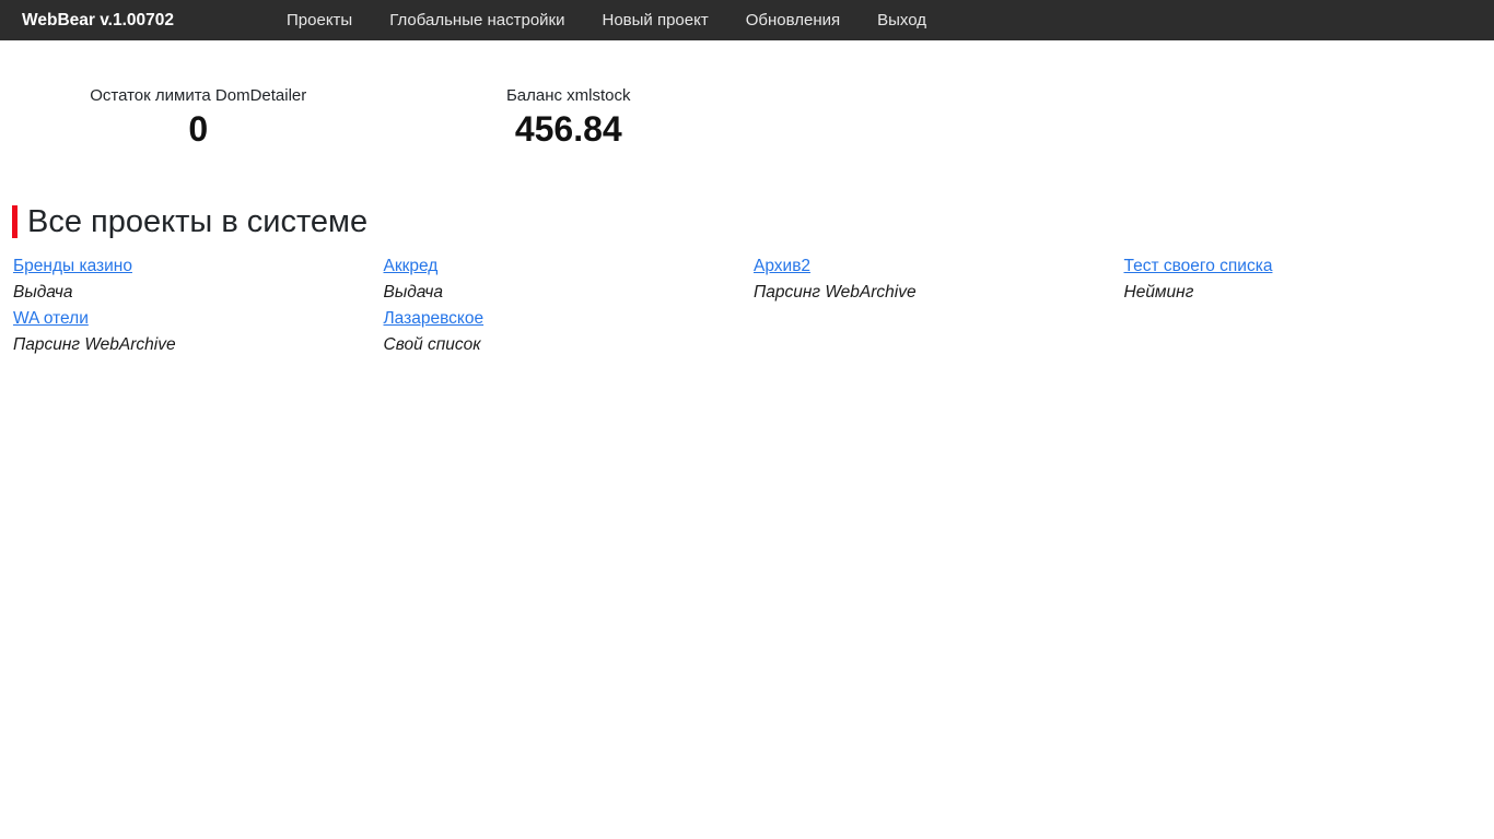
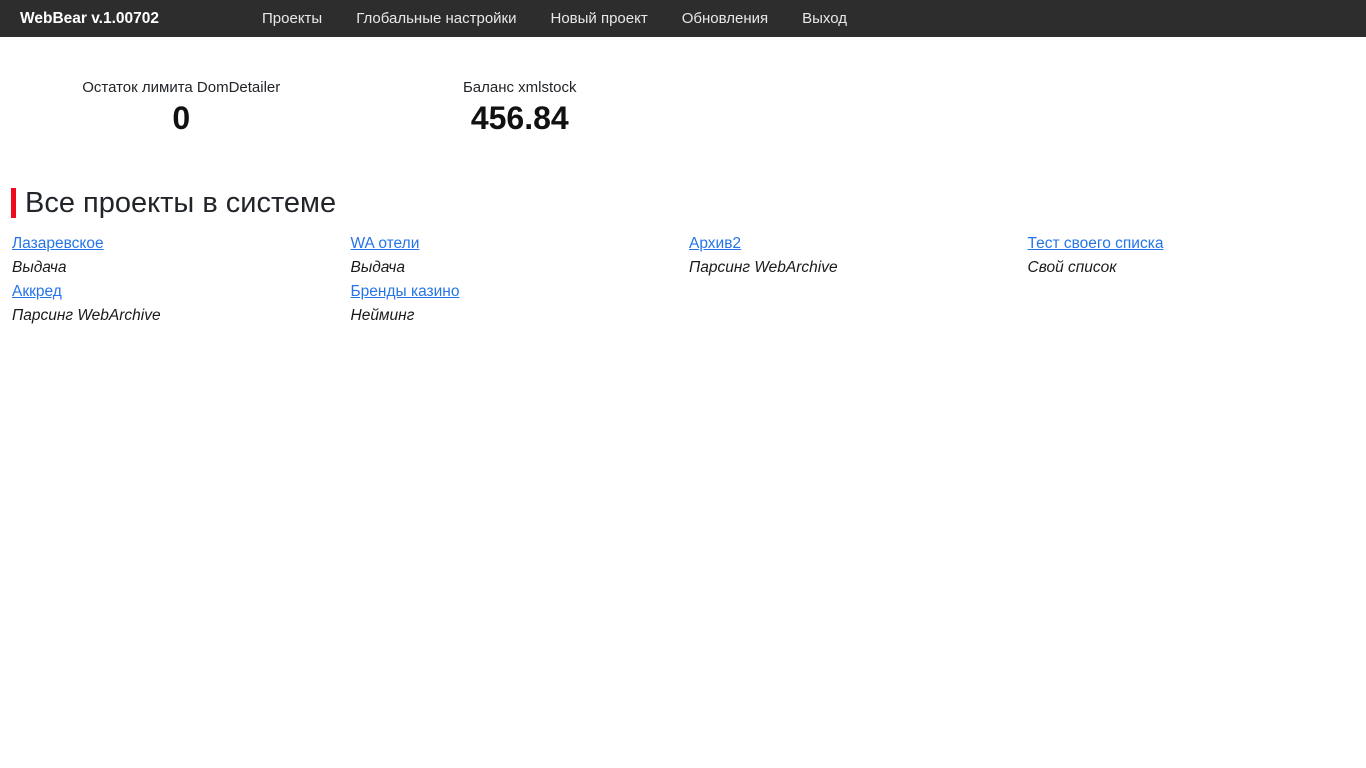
  WebBear v.1.00702
  Проекты
  Глобальные настройки
  Новый проект
  Обновления
  Выход
  Остаток лимита DomDetailer
  0
  Баланс xmlstock
  456.84
  Все проекты в системе
- Бренды казино
+ Лазаревское
  Выдача
- Аккред
+ WA отели
  Выдача
  Архив2
  Парсинг WebArchive
  Тест своего списка
- Нейминг
+ Свой список
- WA отели
+ Аккред
  Парсинг WebArchive
- Лазаревское
+ Бренды казино
- Свой список
+ Нейминг
